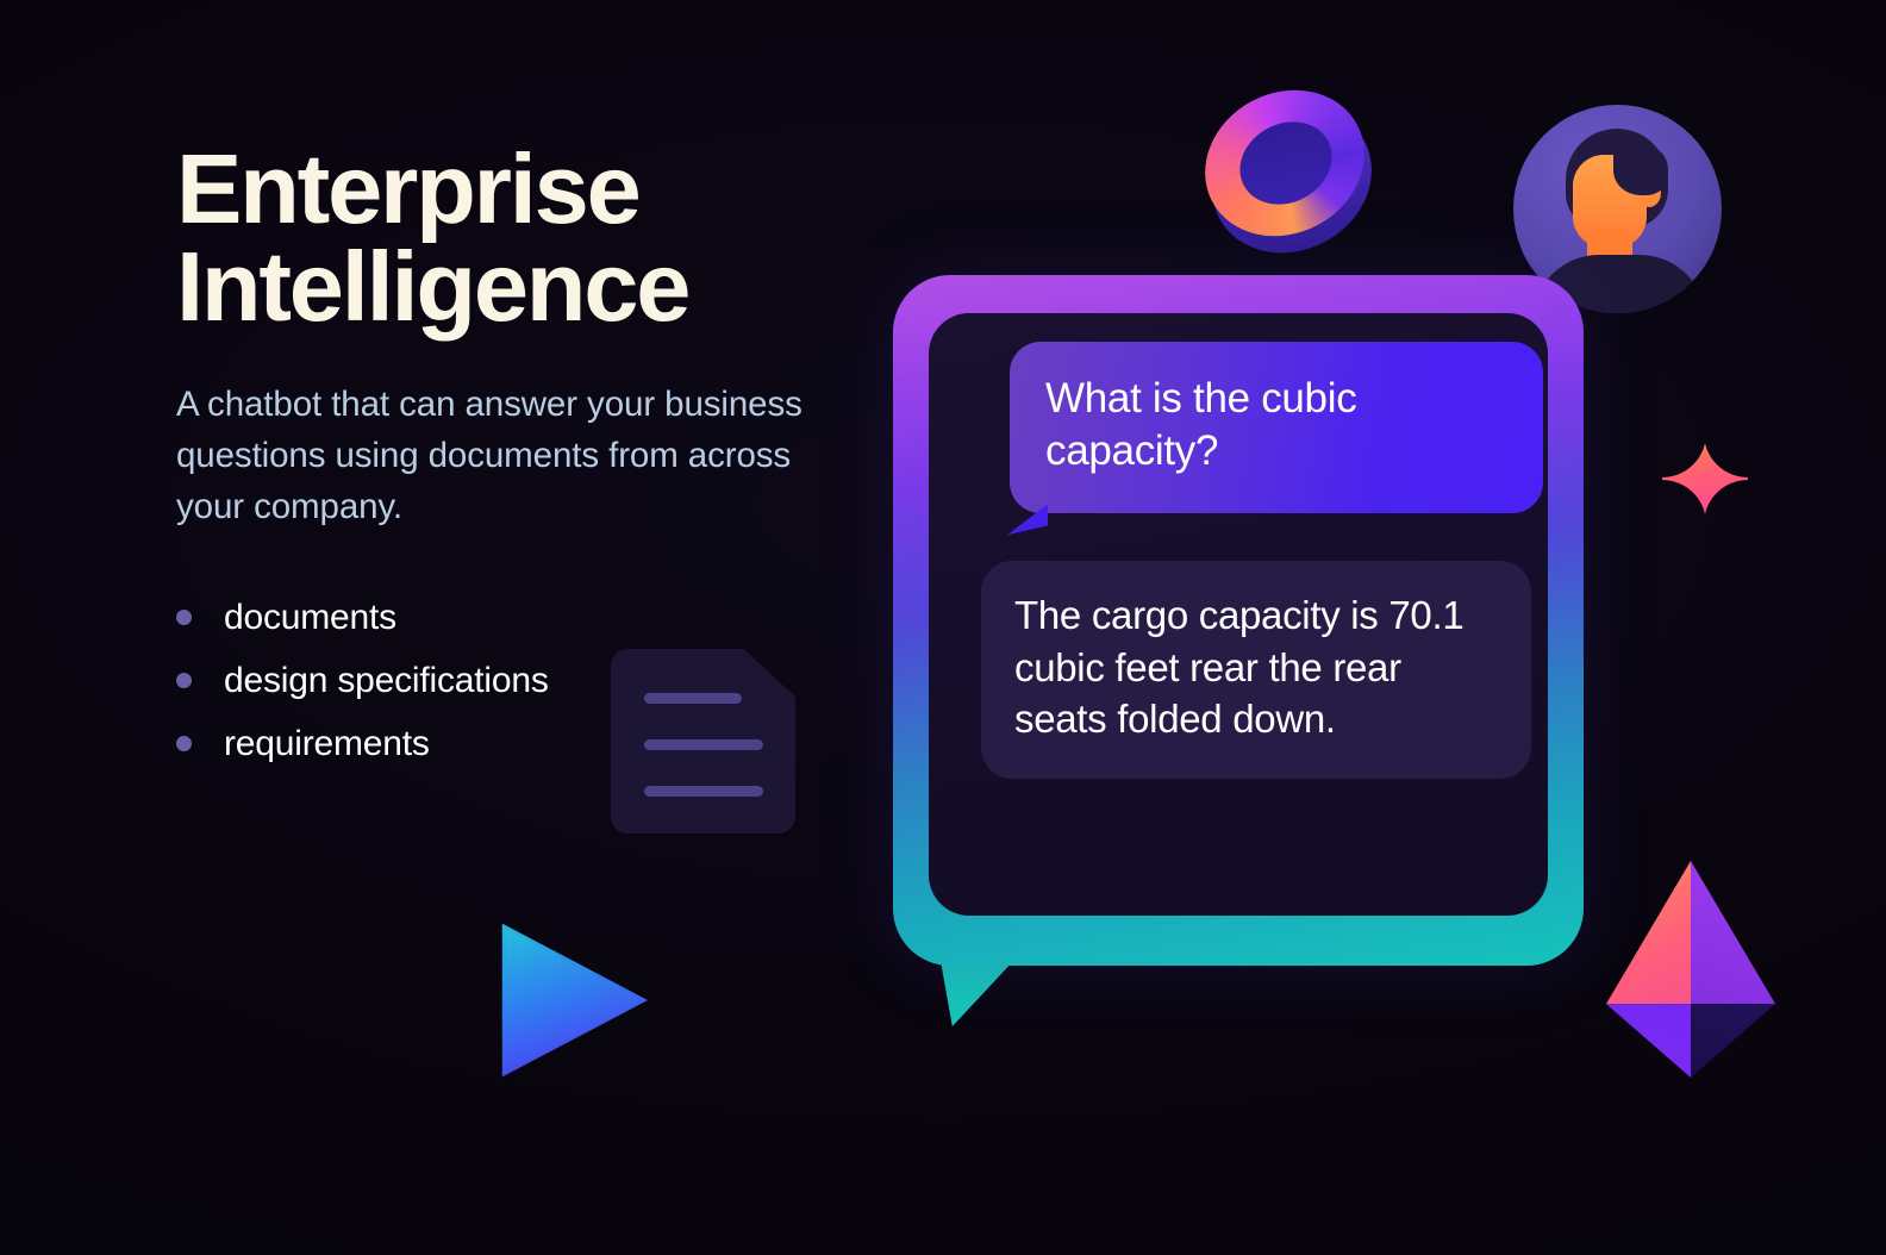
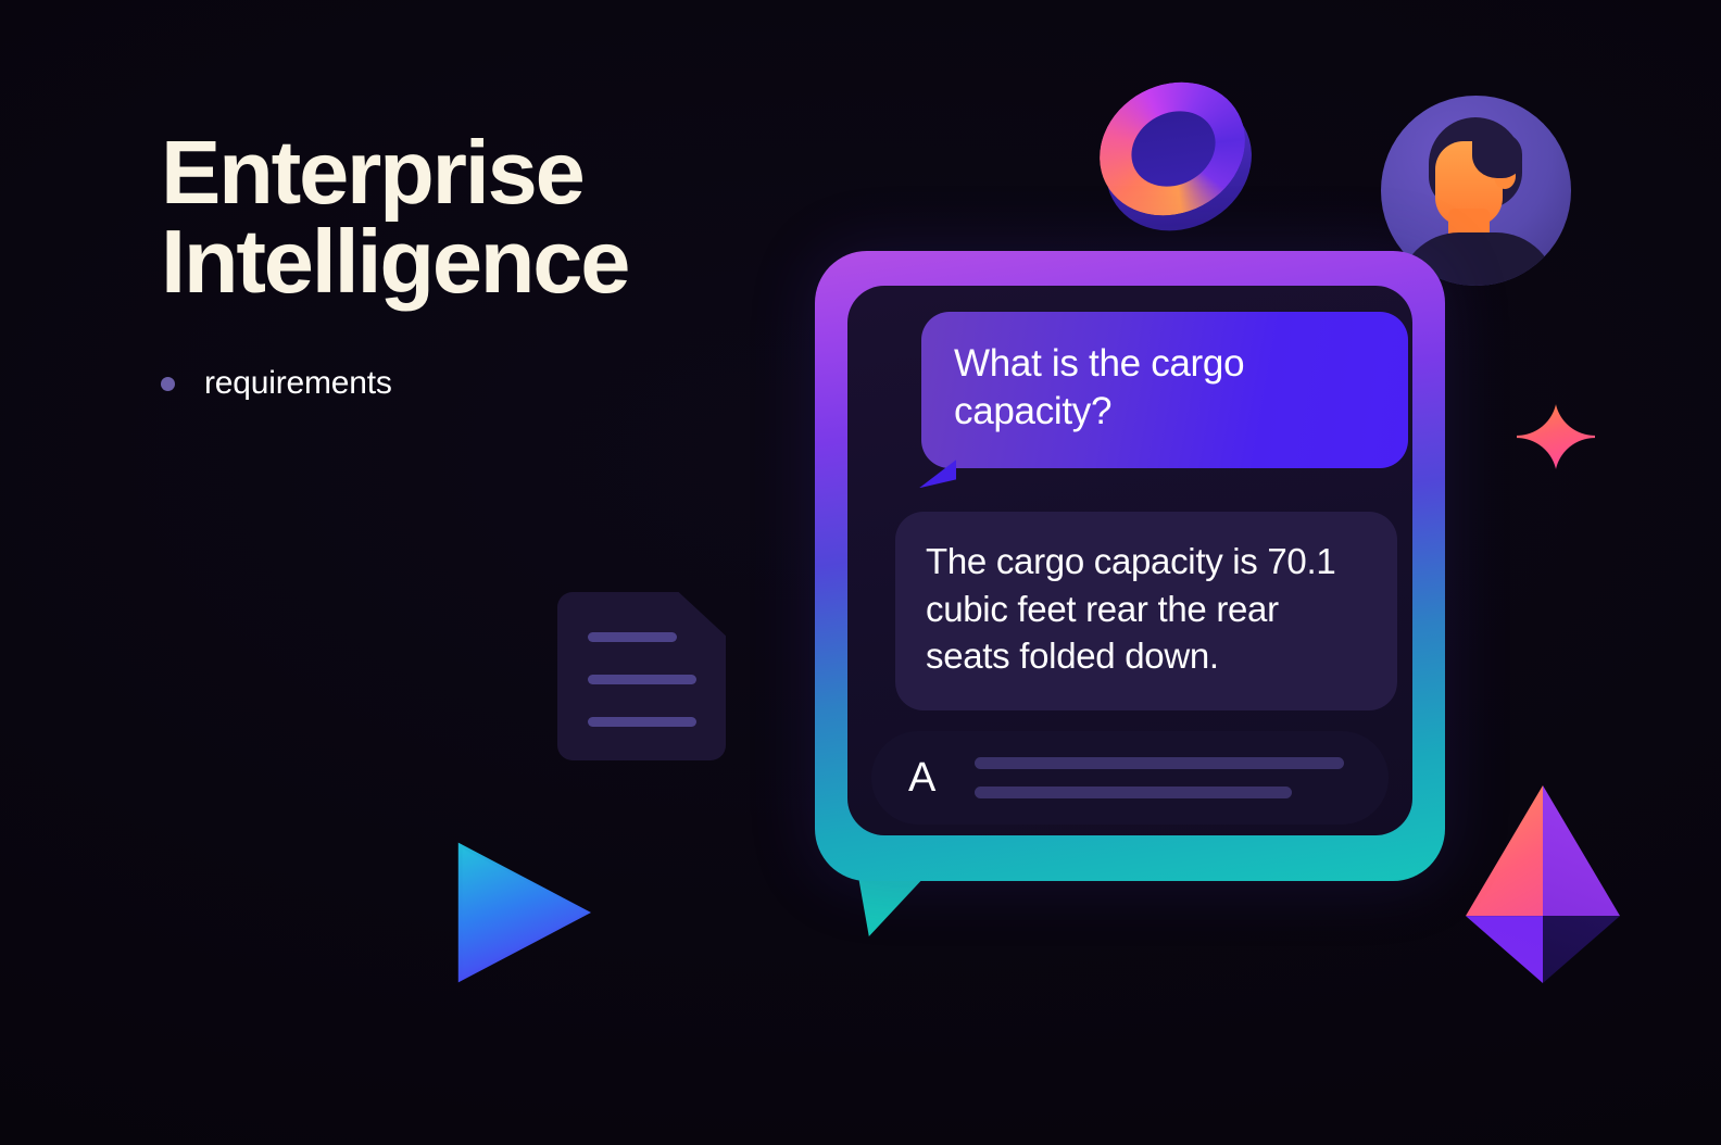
  Enterprise
  Intelligence
- A chatbot that can answer your business questions using documents from across your company.
- documents
- design specifications
  requirements
- What is the cubic capacity?
+ What is the cargo capacity?
  The cargo capacity is 70.1 cubic feet rear the rear seats folded down.
+ A
